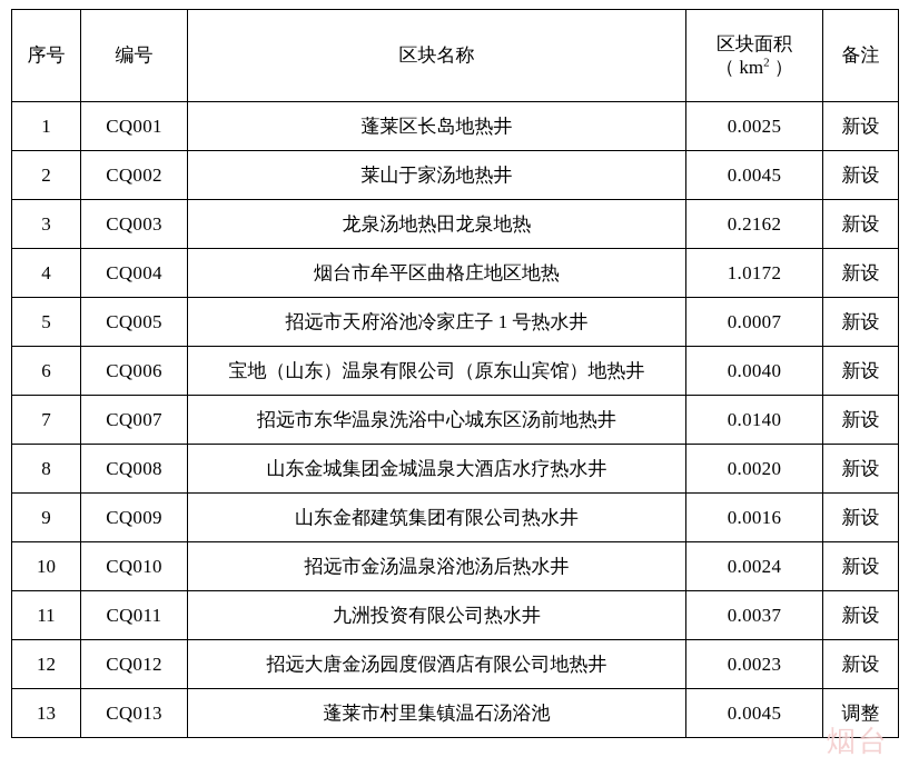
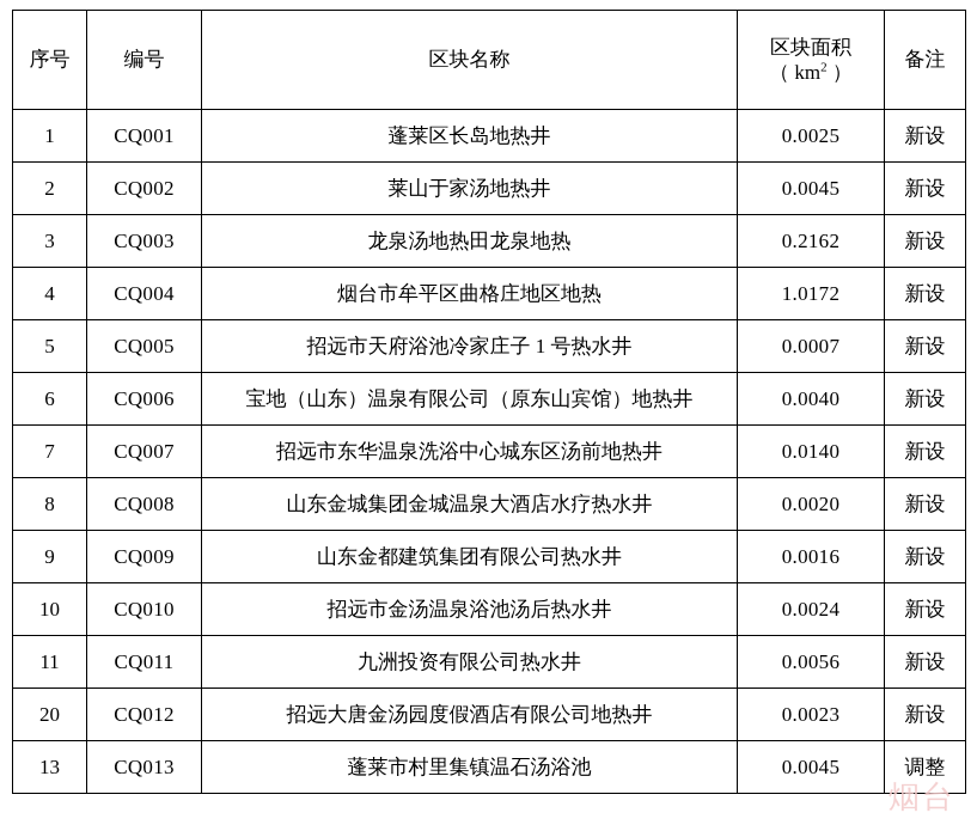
  序号	编号	区块名称	区块面积 （ km2 ）	备注
  1	CQ001	蓬莱区长岛地热井	0.0025	新设
  2	CQ002	莱山于家汤地热井	0.0045	新设
  3	CQ003	龙泉汤地热田龙泉地热	0.2162	新设
  4	CQ004	烟台市牟平区曲格庄地区地热	1.0172	新设
  5	CQ005	招远市天府浴池冷家庄子 1 号热水井	0.0007	新设
  6	CQ006	宝地（山东）温泉有限公司（原东山宾馆）地热井	0.0040	新设
  7	CQ007	招远市东华温泉洗浴中心城东区汤前地热井	0.0140	新设
  8	CQ008	山东金城集团金城温泉大酒店水疗热水井	0.0020	新设
  9	CQ009	山东金都建筑集团有限公司热水井	0.0016	新设
  10	CQ010	招远市金汤温泉浴池汤后热水井	0.0024	新设
- 11	CQ011	九洲投资有限公司热水井	0.0037	新设
+ 11	CQ011	九洲投资有限公司热水井	0.0056	新设
- 12	CQ012	招远大唐金汤园度假酒店有限公司地热井	0.0023	新设
+ 20	CQ012	招远大唐金汤园度假酒店有限公司地热井	0.0023	新设
  13	CQ013	蓬莱市村里集镇温石汤浴池	0.0045	调整
  烟台
